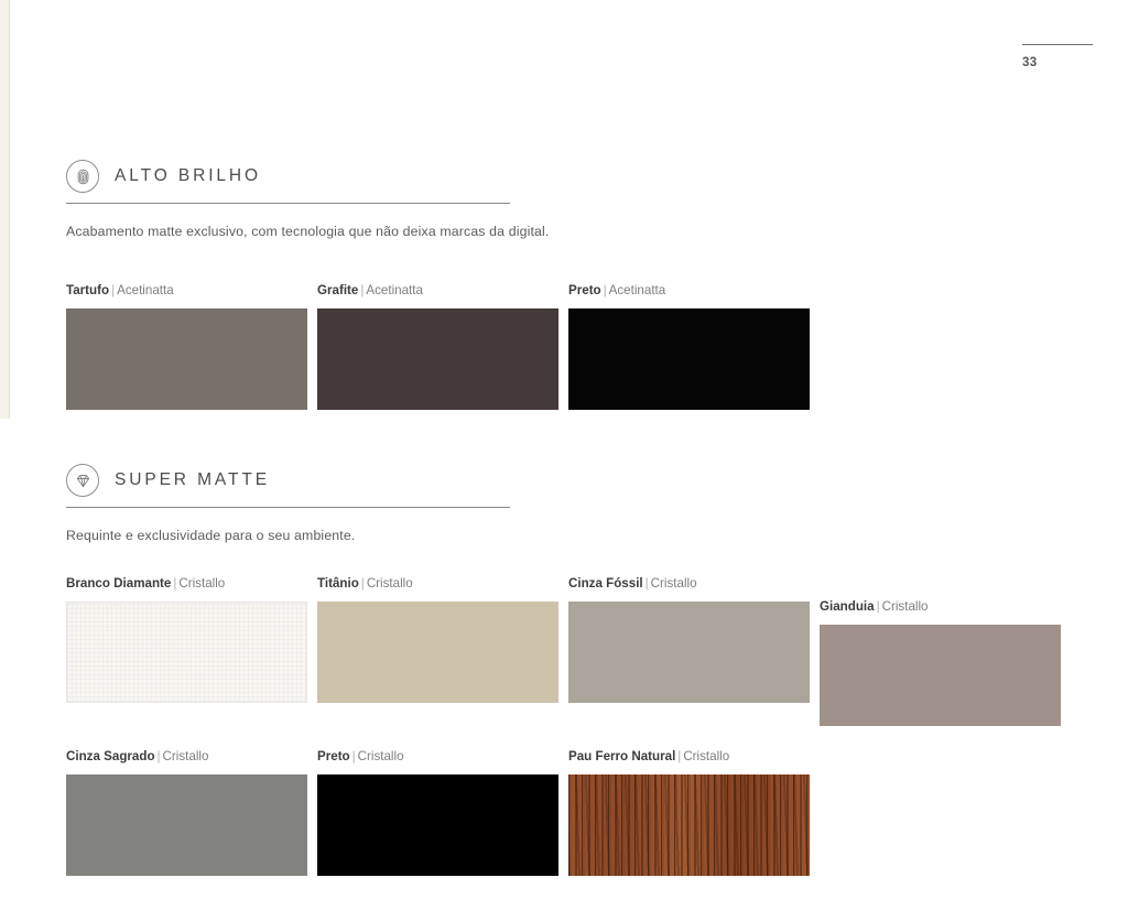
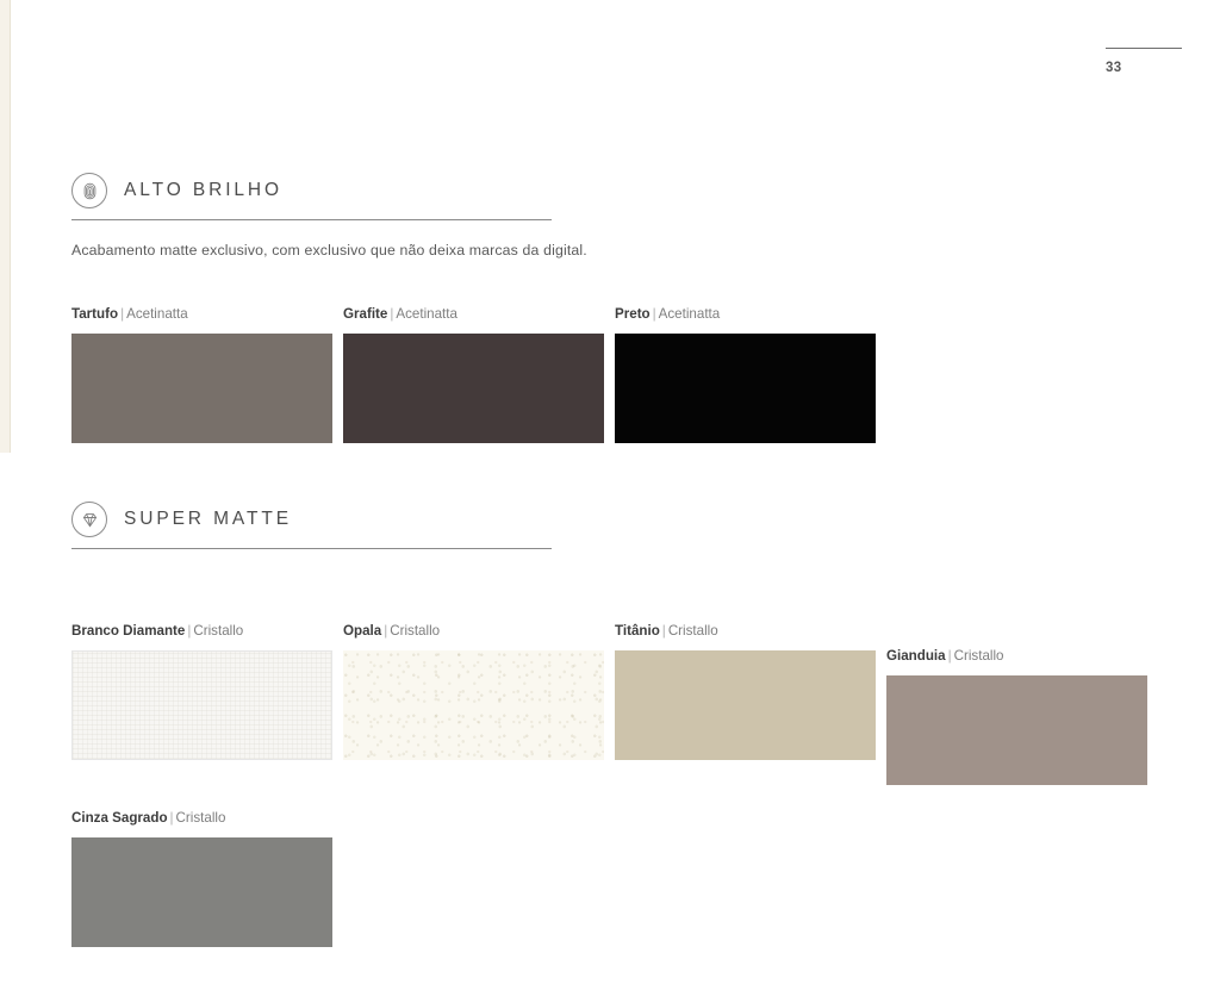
  33
  ALTO BRILHO
- Acabamento matte exclusivo, com tecnologia que não deixa marcas da digital.
+ Acabamento matte exclusivo, com exclusivo que não deixa marcas da digital.
  Tartufo | Acetinatta
  Grafite | Acetinatta
  Preto | Acetinatta
  SUPER MATTE
- Requinte e exclusividade para o seu ambiente.
  Branco Diamante | Cristallo
+ Opala | Cristallo
  Titânio | Cristallo
- Cinza Fóssil | Cristallo
  Gianduia | Cristallo
  Cinza Sagrado | Cristallo
- Preto | Cristallo
- Pau Ferro Natural | Cristallo
